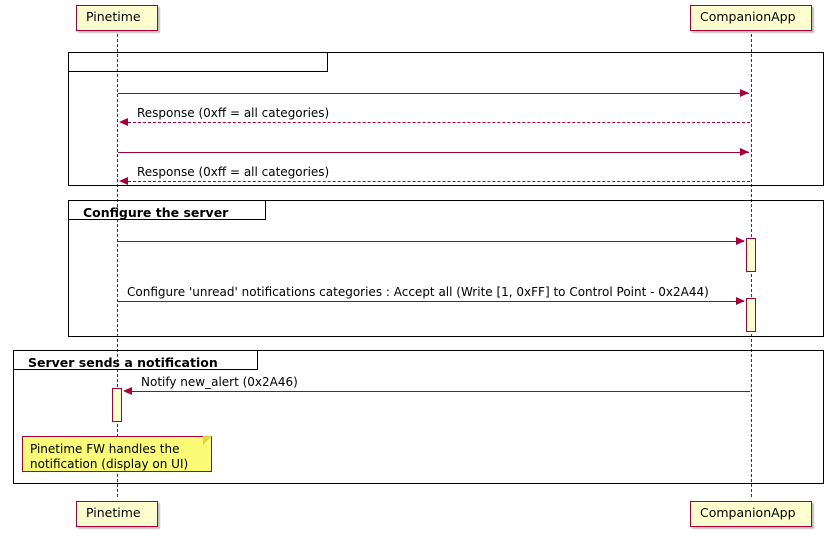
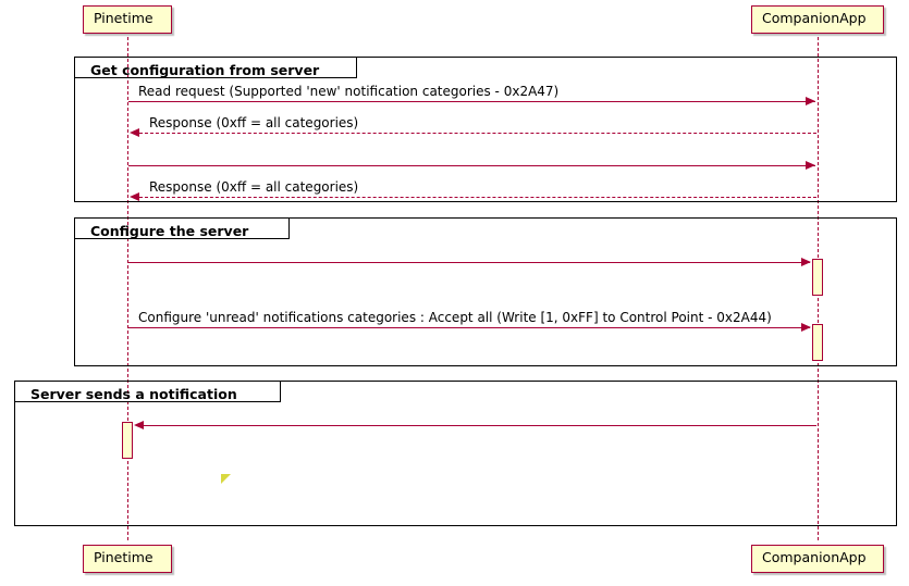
+ Get configuration from server
+ Read request (Supported 'new' notification categories - 0x2A47)
  Response (0xff = all categories)
  Response (0xff = all categories)
  Configure the server
  Configure 'unread' notifications categories : Accept all (Write [1, 0xFF] to Control Point - 0x2A44)
  Server sends a notification
- Notify new_alert (0x2A46)
- Pinetime FW handles the
- notification (display on UI)
  Pinetime
  CompanionApp
  Pinetime
  CompanionApp
